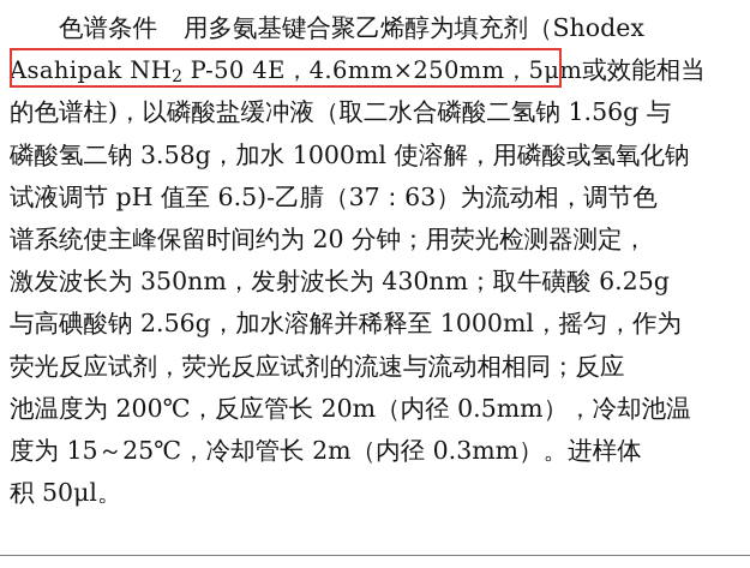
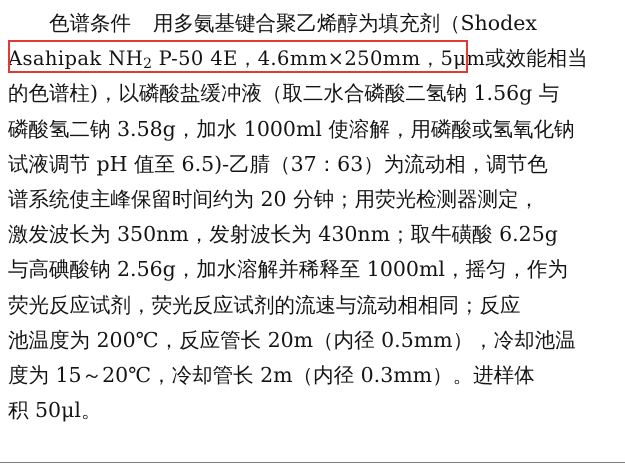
  色谱条件 用多氨基键合聚乙烯醇为填充剂（Shodex
  Asahipak NH2 P-50 4E，4.6mm×250mm，5μm或效能相当
  的色谱柱)，以磷酸盐缓冲液（取二水合磷酸二氢钠 1.56g 与
  磷酸氢二钠 3.58g，加水 1000ml 使溶解，用磷酸或氢氧化钠
  试液调节 pH 值至 6.5)-乙腈（37：63）为流动相，调节色
  谱系统使主峰保留时间约为 20 分钟；用荧光检测器测定，
  激发波长为 350nm，发射波长为 430nm；取牛磺酸 6.25g
  与高碘酸钠 2.56g，加水溶解并稀释至 1000ml，摇匀，作为
  荧光反应试剂，荧光反应试剂的流速与流动相相同；反应
  池温度为 200℃，反应管长 20m（内径 0.5mm），冷却池温
- 度为 15～25℃，冷却管长 2m（内径 0.3mm）。进样体
+ 度为 15～20℃，冷却管长 2m（内径 0.3mm）。进样体
  积 50μl。
